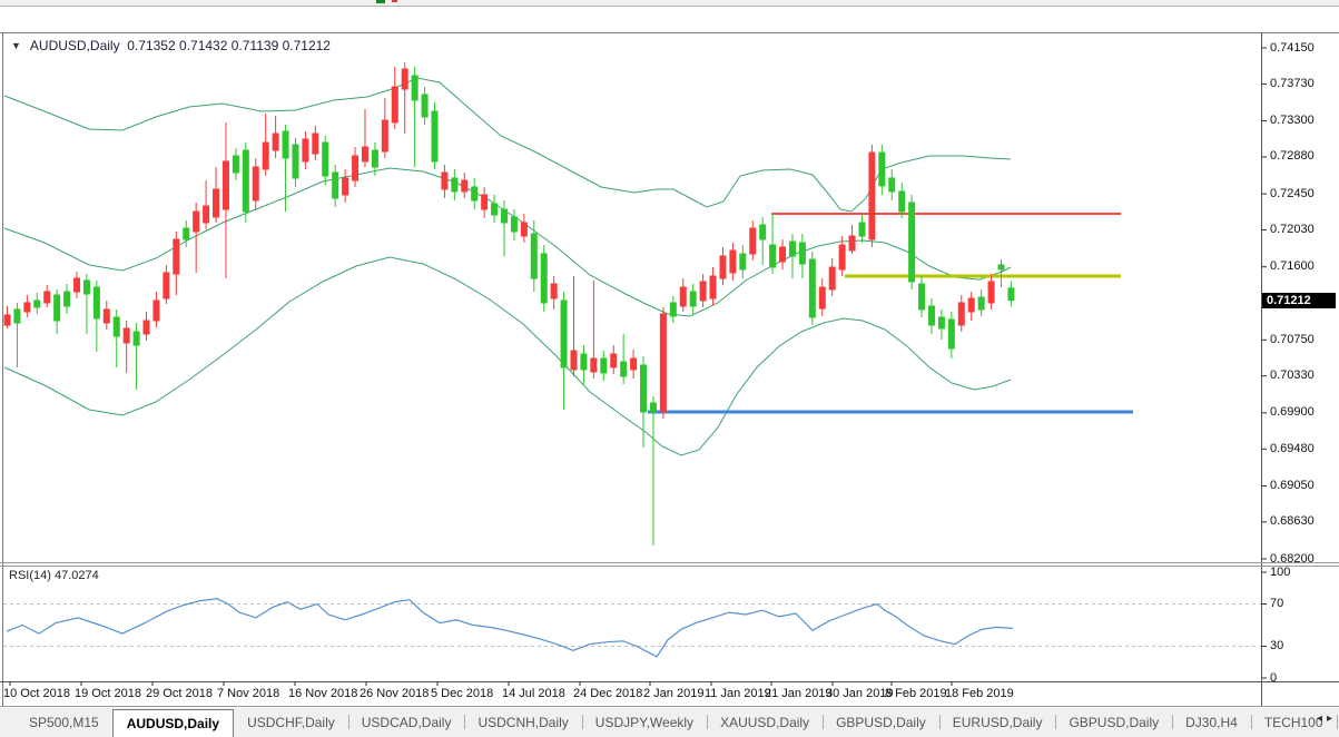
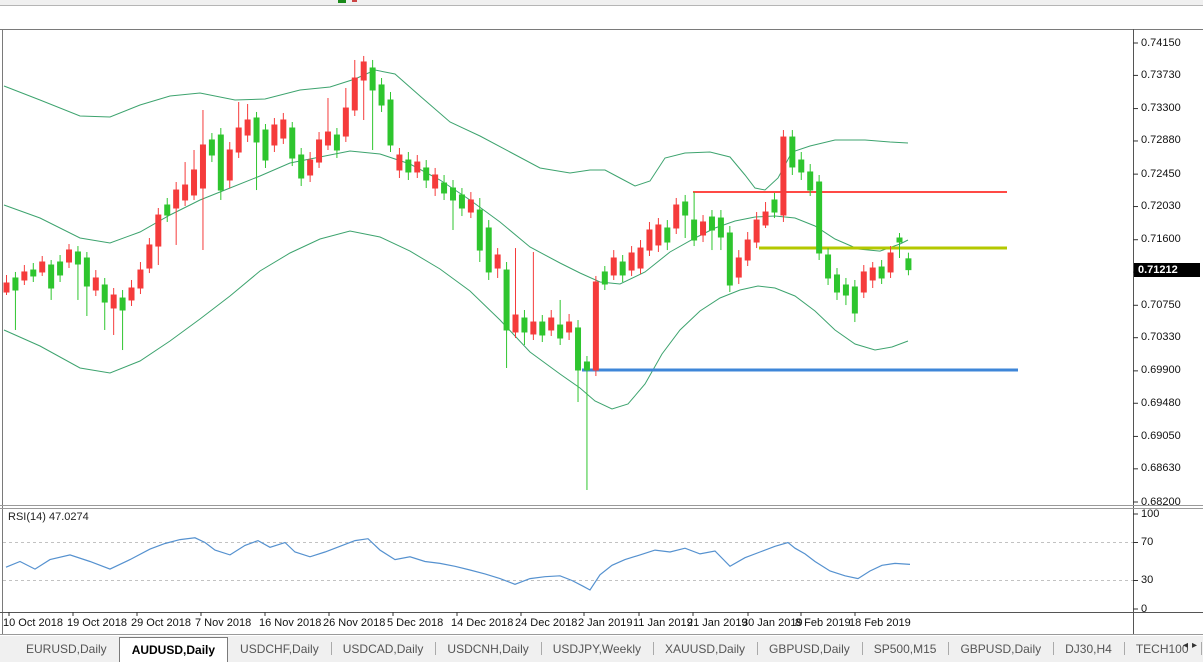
- ▼ AUDUSD,Daily 0.71352 0.71432 0.71139 0.71212
  RSI(14) 47.0274
  0.74150
  0.73730
  0.73300
  0.72880
  0.72450
  0.72030
  0.71600
  0.70750
  0.70330
  0.69900
  0.69480
  0.69050
  0.68630
  0.68200
  0.71212
  100
  70
  30
  0
  10 Oct 2018
  19 Oct 2018
  29 Oct 2018
  7 Nov 2018
  16 Nov 2018
  26 Nov 2018
  5 Dec 2018
- 14 Jul 2018
+ 14 Dec 2018
  24 Dec 2018
  2 Jan 2019
  11 Jan 2019
  21 Jan 2019
  30 Jan 2019
  8 Feb 2019
  18 Feb 2019
- SP500,M15
+ EURUSD,Daily
  AUDUSD,Daily
  USDCHF,Daily
  USDCAD,Daily
  USDCNH,Daily
  USDJPY,Weekly
  XAUUSD,Daily
  GBPUSD,Daily
- EURUSD,Daily
+ SP500,M15
  GBPUSD,Daily
  DJ30,H4
  TECH100
  ◂▸
